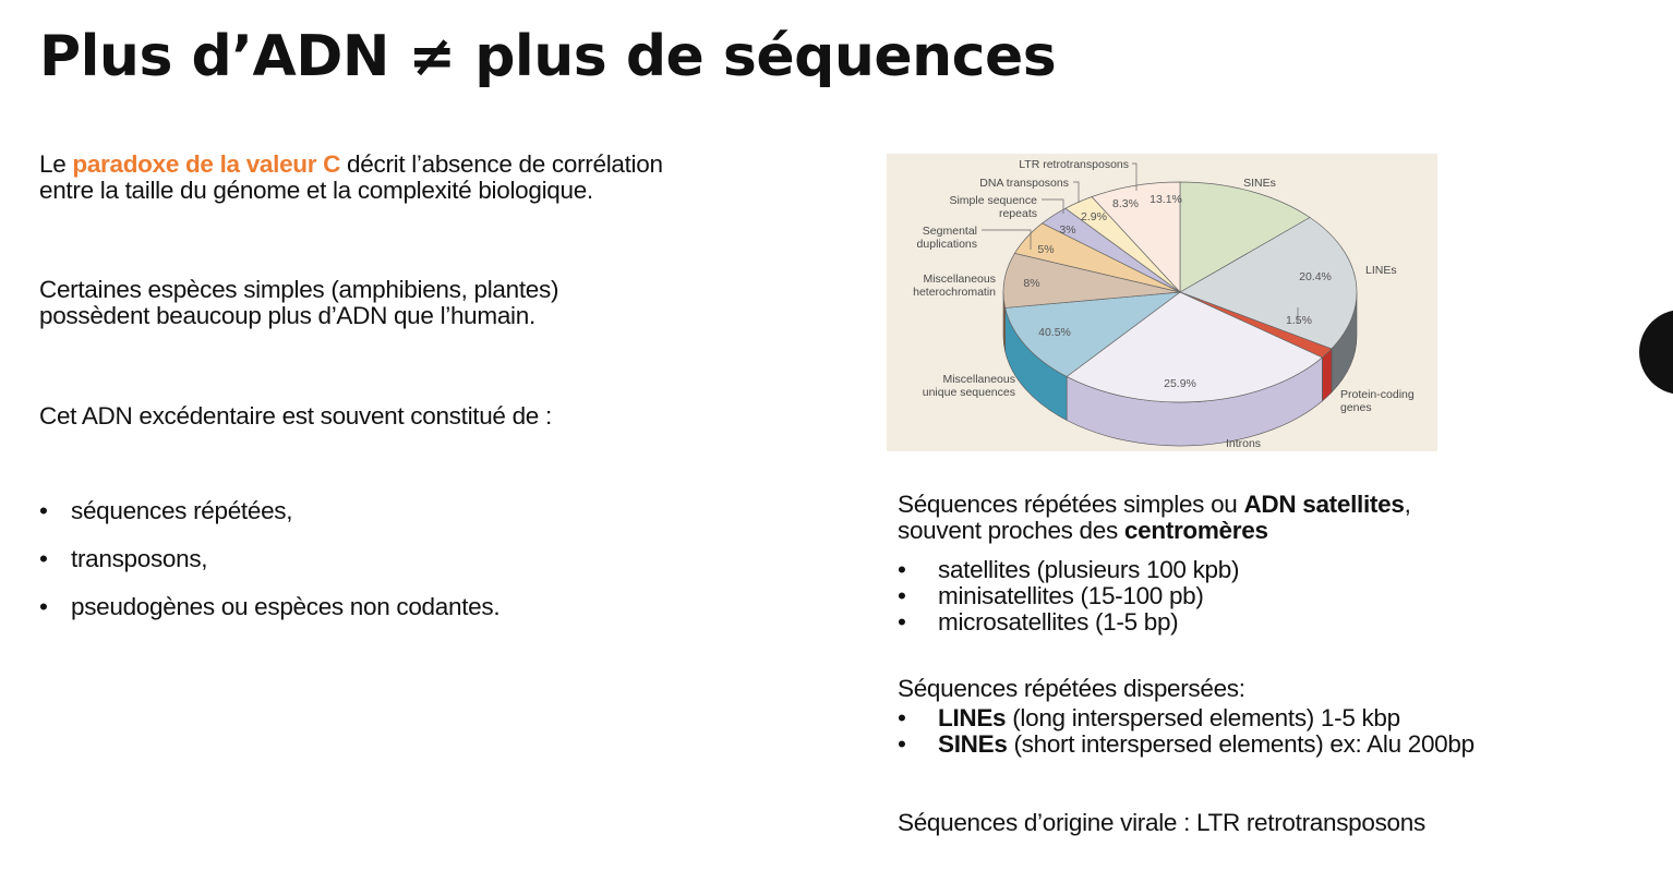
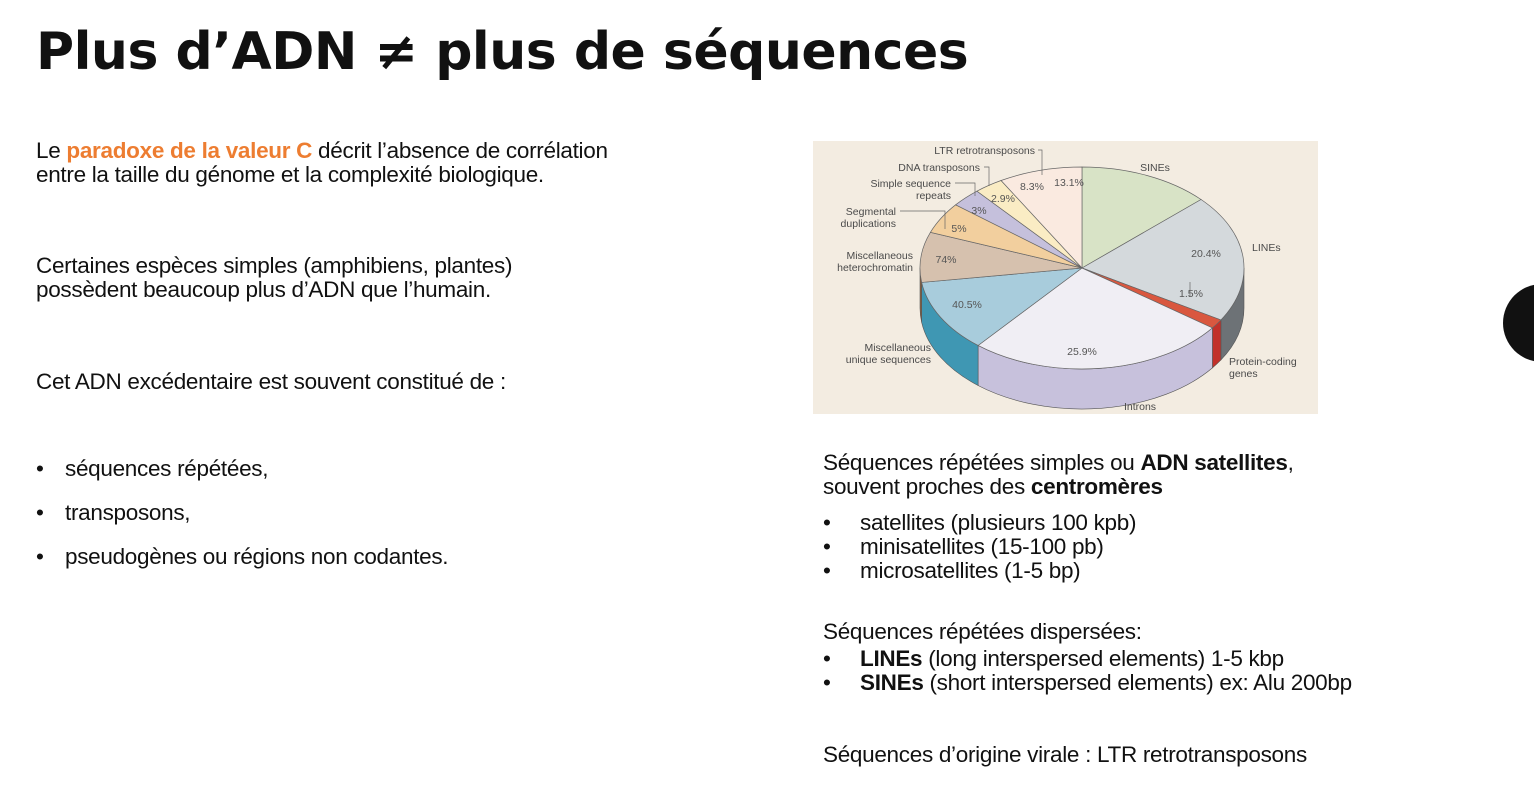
  Plus d’ADN ≠ plus de séquences
  Le paradoxe de la valeur C décrit l’absence de corrélation
  entre la taille du génome et la complexité biologique.
  Certaines espèces simples (amphibiens, plantes)
  possèdent beaucoup plus d’ADN que l’humain.
  Cet ADN excédentaire est souvent constitué de :
  •
  séquences répétées,
  •
  transposons,
  •
- pseudogènes ou espèces non codantes.
+ pseudogènes ou régions non codantes.
  13.1%
  20.4%
  1.5%
  25.9%
  40.5%
- 8%
+ 74%
  5%
  3%
  2.9%
  8.3%
  SINEs
  LINEs
  Protein-coding genes
  Introns
  Miscellaneous unique sequences
  Miscellaneous heterochromatin
  Segmental duplications
  Simple sequence repeats
  DNA transposons
  LTR retrotransposons
  Séquences répétées simples ou ADN satellites,
  souvent proches des centromères
  •
  satellites (plusieurs 100 kpb)
  •
  minisatellites (15-100 pb)
  •
  microsatellites (1-5 bp)
  Séquences répétées dispersées:
  •
  LINEs (long interspersed elements) 1-5 kbp
  •
  SINEs (short interspersed elements) ex: Alu 200bp
  Séquences d’origine virale : LTR retrotransposons
